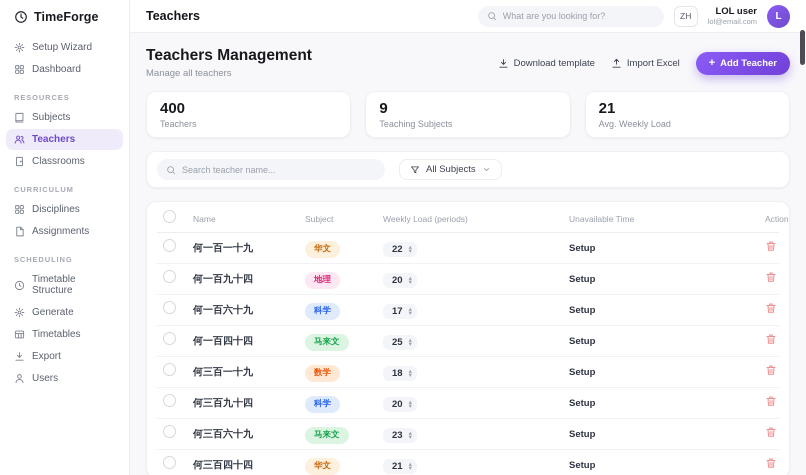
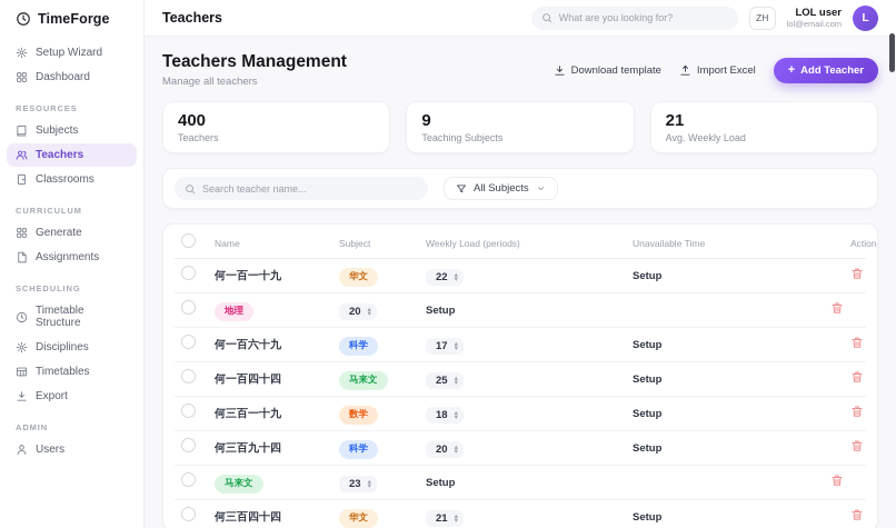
  TimeForge
  Setup Wizard
  Dashboard
  RESOURCES
  Subjects
  Teachers
  Classrooms
  CURRICULUM
- Disciplines
+ Generate
  Assignments
  SCHEDULING
  Timetable Structure
- Generate
+ Disciplines
  Timetables
  Export
+ ADMIN
  Users
  Teachers
  What are you looking for?
  ZH
  LOL user
  lol@email.com
  L
  Teachers Management
  Manage all teachers
  Download template
  Import Excel
  +
  Add Teacher
  400
  Teachers
  9
  Teaching Subjects
  21
  Avg. Weekly Load
  Search teacher name...
  All Subjects
  Name
  Subject
  Weekly Load (periods)
  Unavailable Time
  Action
  何一百一十九
  华文
  22
  Setup
- 何一百九十四
  地理
  20
  Setup
  何一百六十九
  科学
  17
  Setup
  何一百四十四
  马来文
  25
  Setup
  何三百一十九
  数学
  18
  Setup
  何三百九十四
  科学
  20
  Setup
- 何三百六十九
  马来文
  23
  Setup
  何三百四十四
  华文
  21
  Setup
